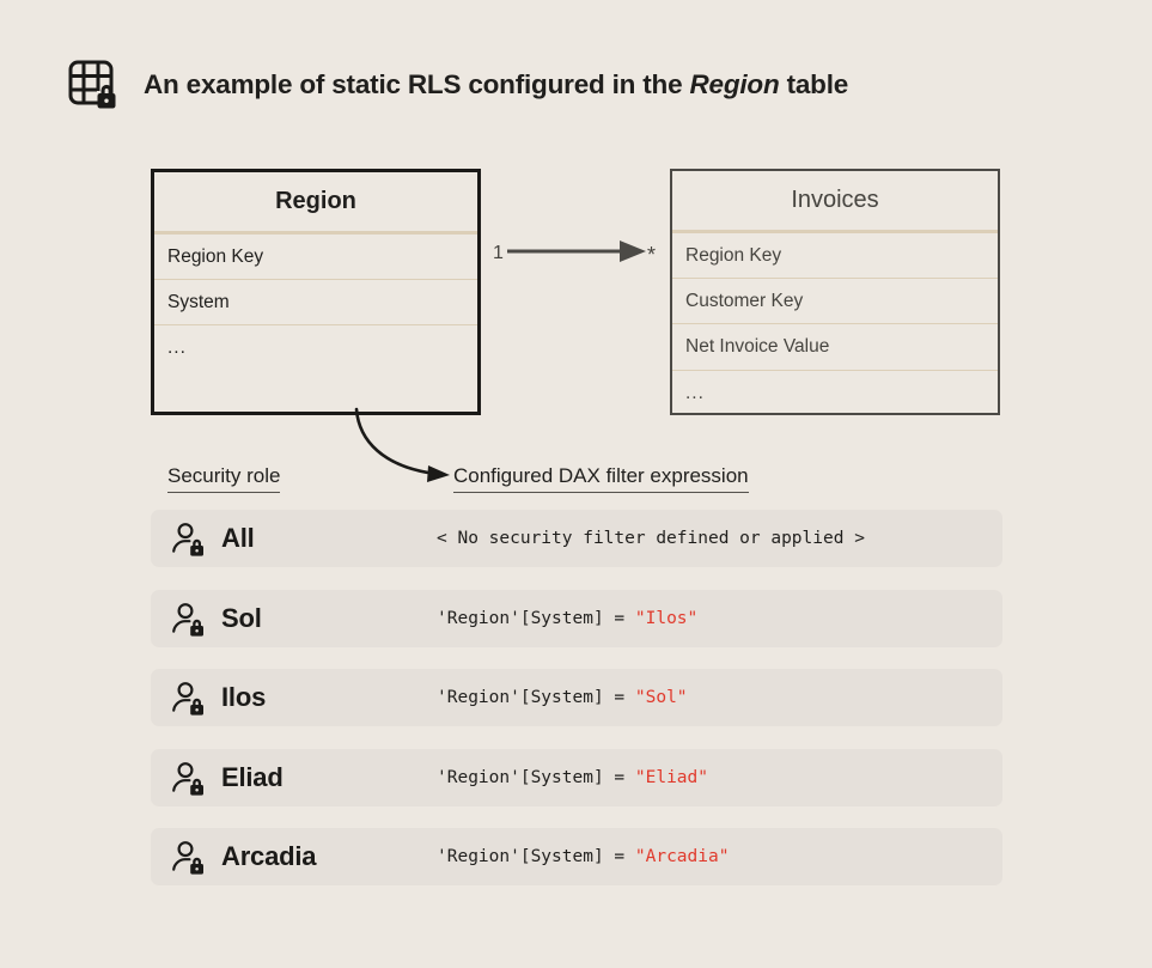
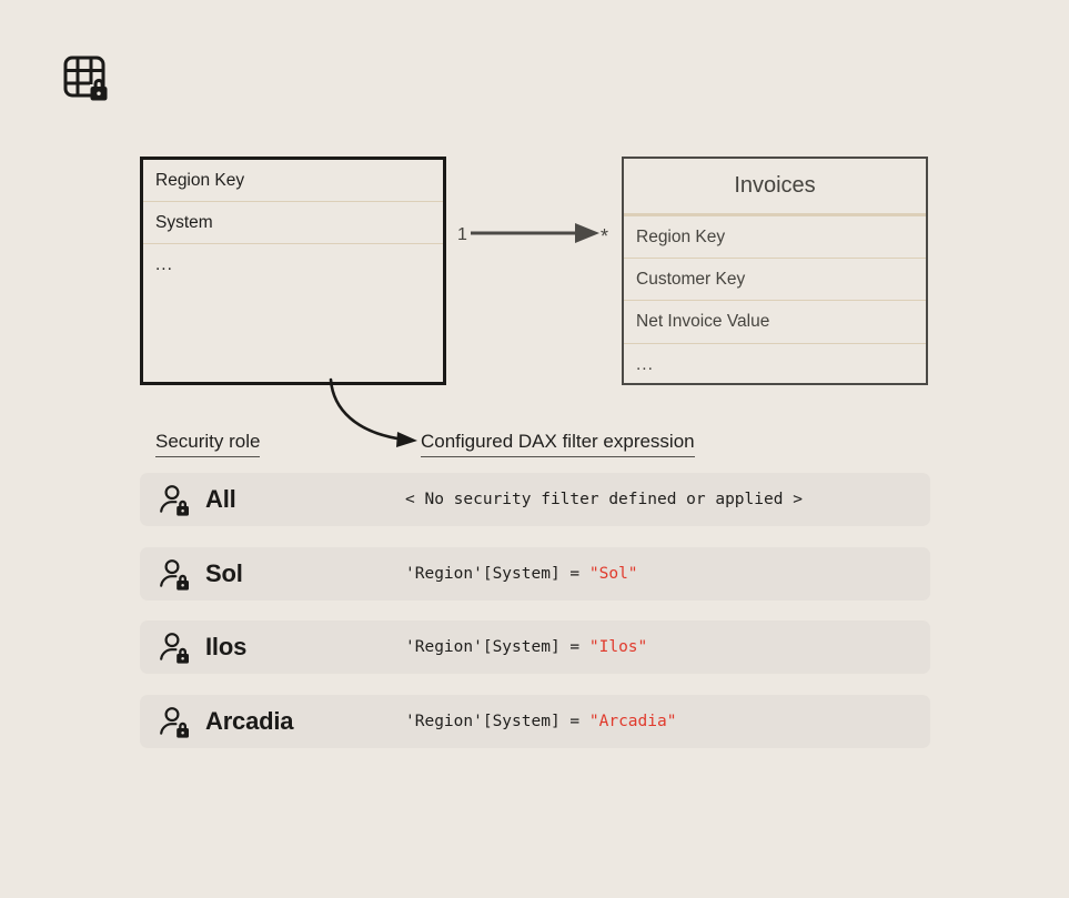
- An example of static RLS configured in the Region table
- Region
  Region Key
  System
  ...
  Invoices
  Region Key
  Customer Key
  Net Invoice Value
  ...
  1
  *
  Security role
  Configured DAX filter expression
  All
  < No security filter defined or applied >
  Sol
- 'Region'[System] = "Ilos"
+ 'Region'[System] = "Sol"
  Ilos
- 'Region'[System] = "Sol"
+ 'Region'[System] = "Ilos"
- Eliad
- 'Region'[System] = "Eliad"
  Arcadia
  'Region'[System] = "Arcadia"
